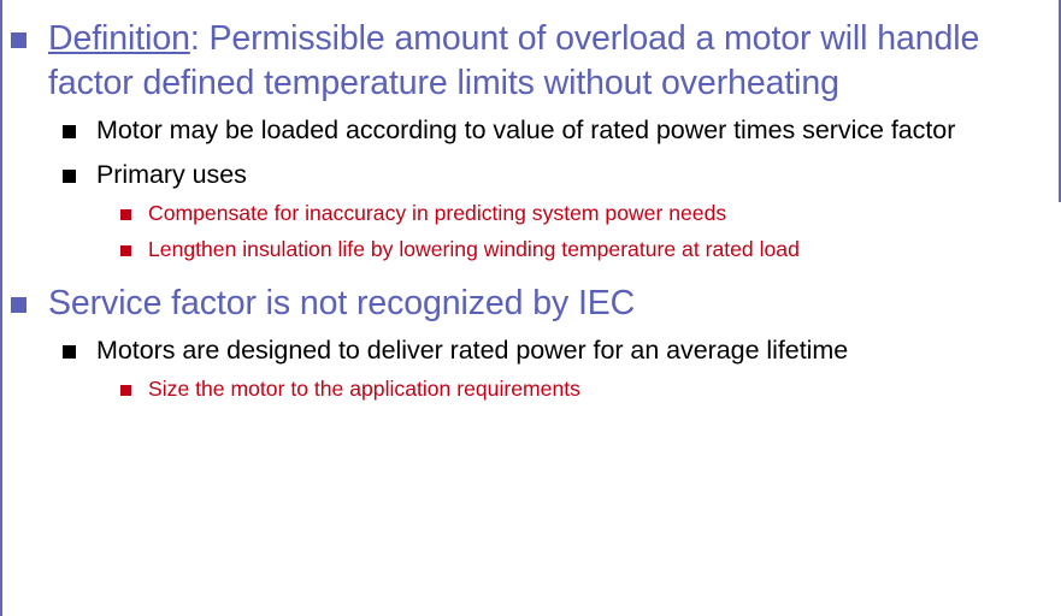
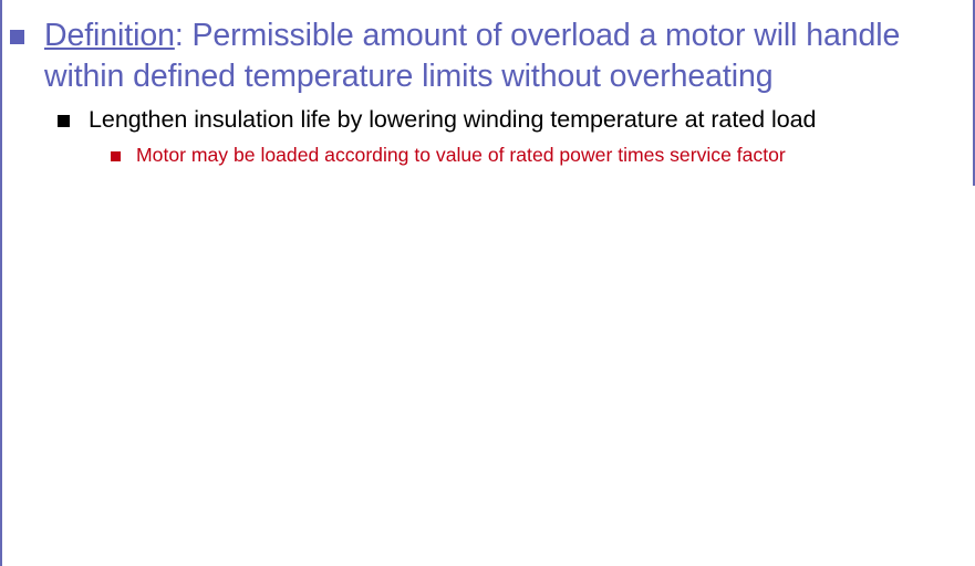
- Definition: Permissible amount of overload a motor will handle factor defined temperature limits without overheating
+ Definition: Permissible amount of overload a motor will handle within defined temperature limits without overheating
- Motor may be loaded according to value of rated power times service factor
+ Lengthen insulation life by lowering winding temperature at rated load
- Primary uses
- Compensate for inaccuracy in predicting system power needs
- Lengthen insulation life by lowering winding temperature at rated load
+ Motor may be loaded according to value of rated power times service factor
- Service factor is not recognized by IEC
- Motors are designed to deliver rated power for an average lifetime
- Size the motor to the application requirements
